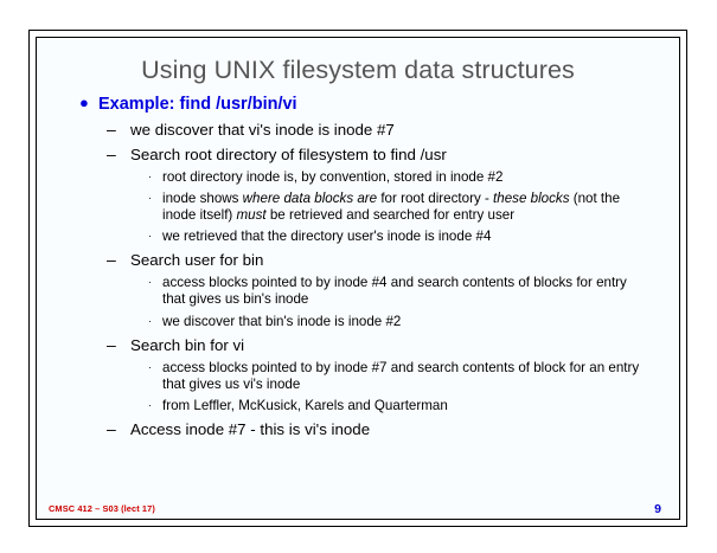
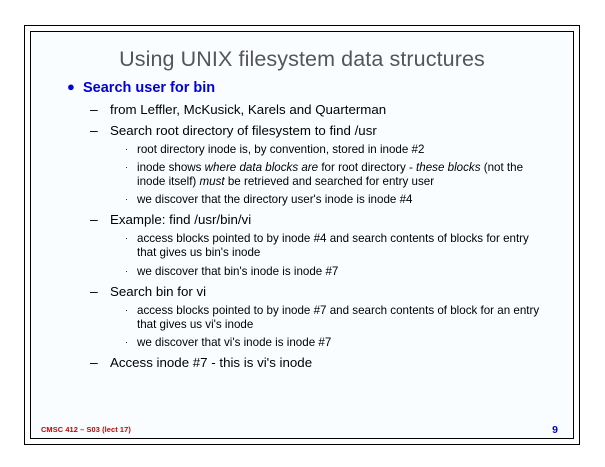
  Using UNIX filesystem data structures
  ●
- Example: find /usr/bin/vi
+ Search user for bin
  –
- we discover that vi's inode is inode #7
+ from Leffler, McKusick, Karels and Quarterman
  –
  Search root directory of filesystem to find /usr
  ·
  root directory inode is, by convention, stored in inode #2
  ·
  inode shows where data blocks are for root directory - these blocks (not the inode itself) must be retrieved and searched for entry user
  ·
- we retrieved that the directory user's inode is inode #4
+ we discover that the directory user's inode is inode #4
  –
- Search user for bin
+ Example: find /usr/bin/vi
  ·
  access blocks pointed to by inode #4 and search contents of blocks for entry that gives us bin's inode
  ·
- we discover that bin's inode is inode #2
+ we discover that bin's inode is inode #7
  –
  Search bin for vi
  ·
  access blocks pointed to by inode #7 and search contents of block for an entry that gives us vi's inode
  ·
- from Leffler, McKusick, Karels and Quarterman
+ we discover that vi's inode is inode #7
  –
  Access inode #7 - this is vi's inode
  CMSC 412 – S03 (lect 17)
  9
